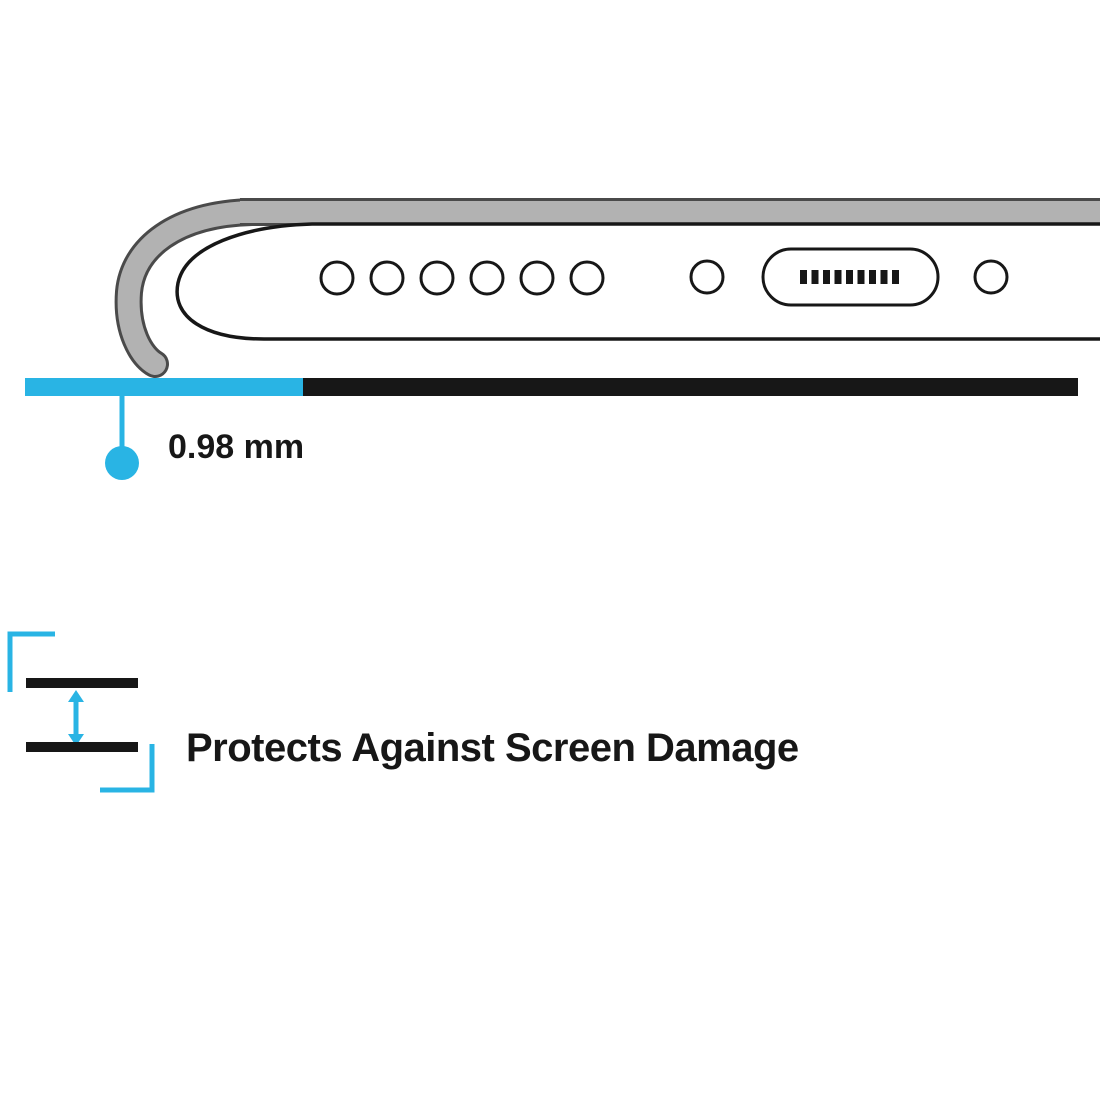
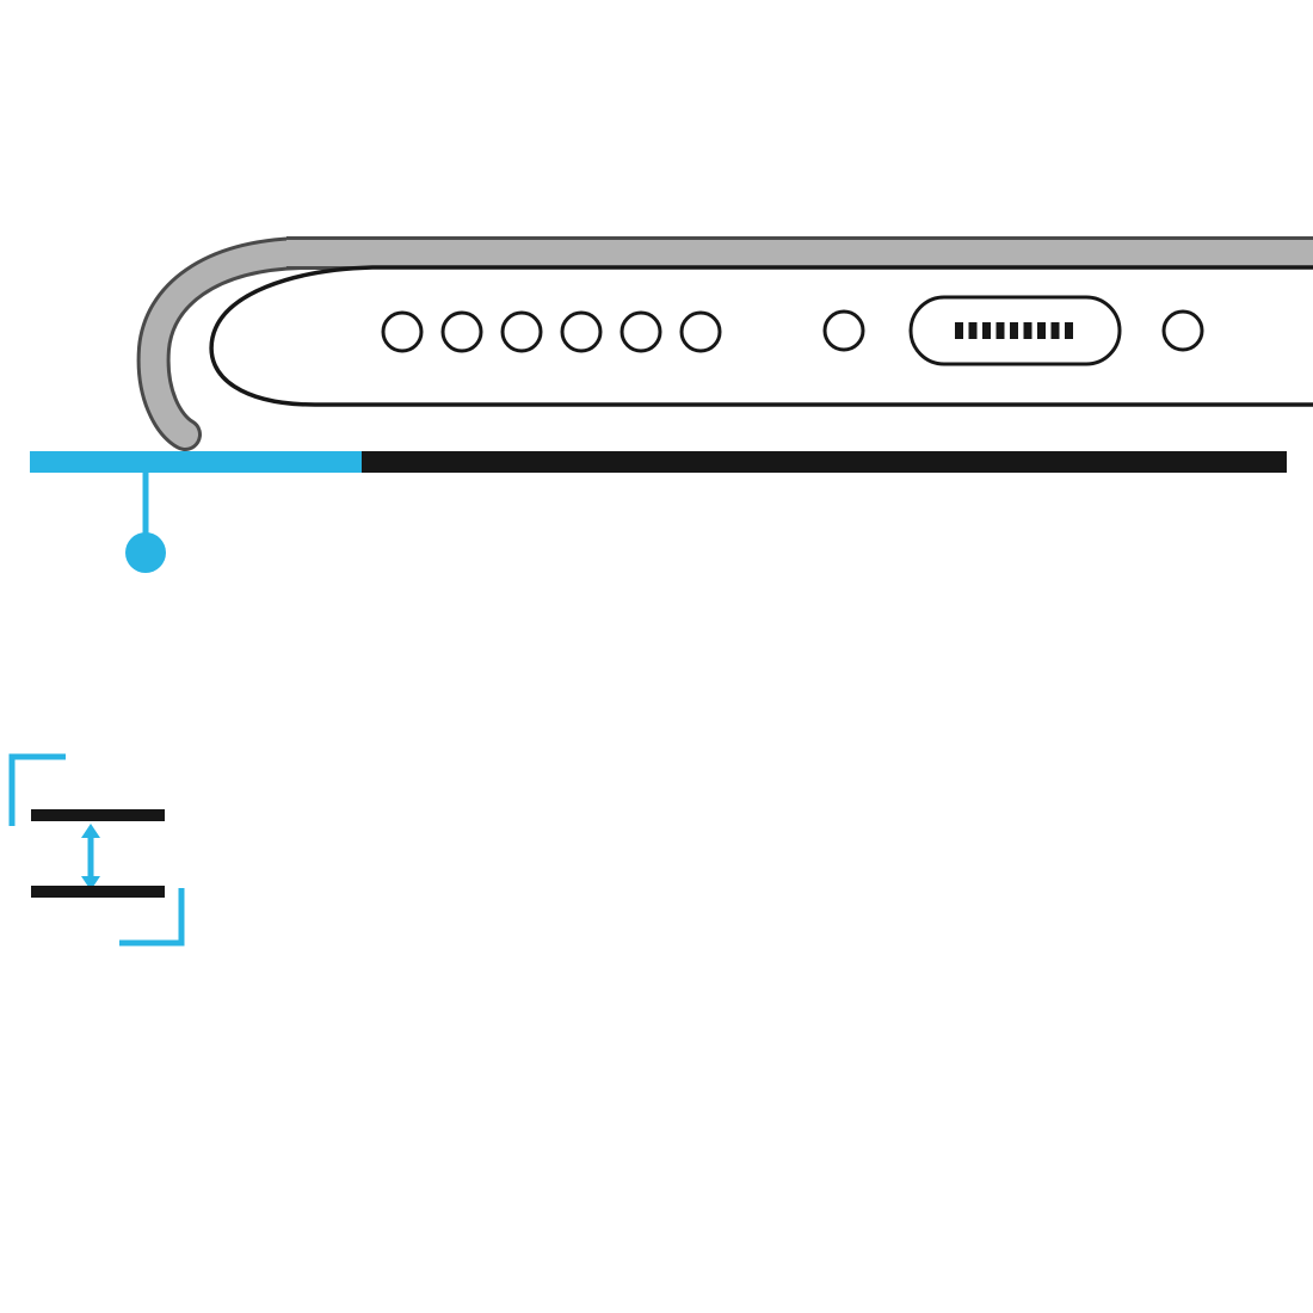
- 0.98 mm
- Protects Against Screen Damage
